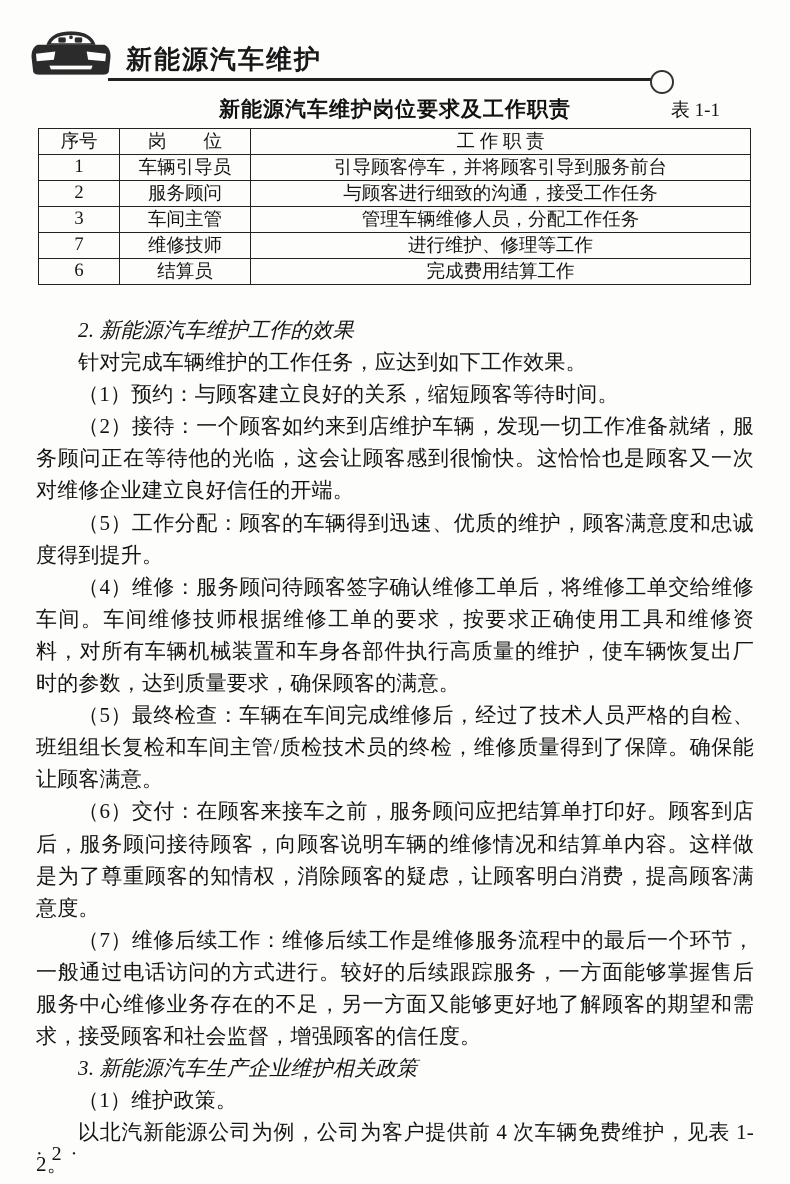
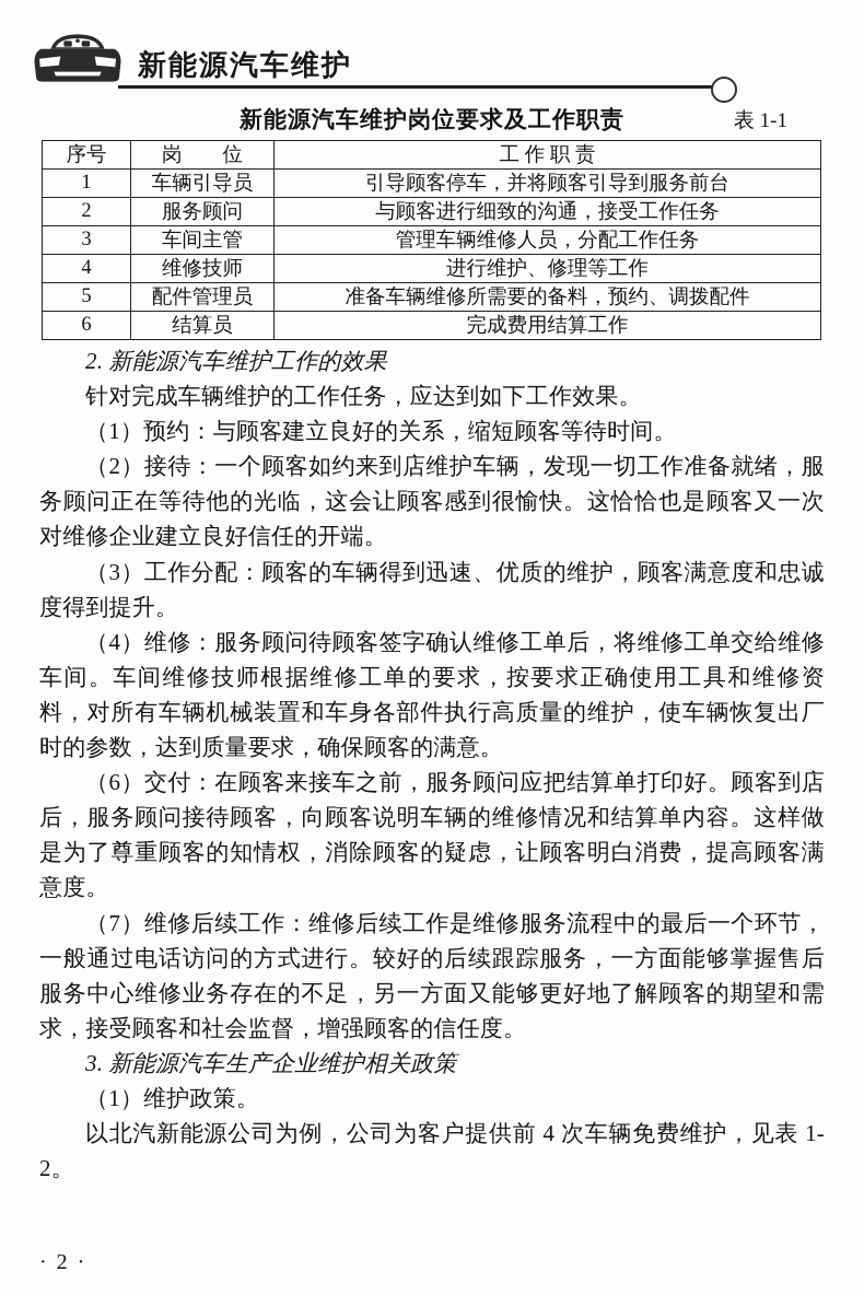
  新能源汽车维护
  新能源汽车维护岗位要求及工作职责
  表 1-1
  序号	岗 位	工 作 职 责
  1	车辆引导员	引导顾客停车，并将顾客引导到服务前台
  2	服务顾问	与顾客进行细致的沟通，接受工作任务
  3	车间主管	管理车辆维修人员，分配工作任务
- 7	维修技师	进行维护、修理等工作
+ 4	维修技师	进行维护、修理等工作
+ 5	配件管理员	准备车辆维修所需要的备料，预约、调拨配件
  6	结算员	完成费用结算工作
  2. 新能源汽车维护工作的效果
  针对完成车辆维护的工作任务，应达到如下工作效果。
  （1）预约：与顾客建立良好的关系，缩短顾客等待时间。
  （2）接待：一个顾客如约来到店维护车辆，发现一切工作准备就绪，服务顾问正在等待他的光临，这会让顾客感到很愉快。这恰恰也是顾客又一次对维修企业建立良好信任的开端。
- （5）工作分配：顾客的车辆得到迅速、优质的维护，顾客满意度和忠诚度得到提升。
+ （3）工作分配：顾客的车辆得到迅速、优质的维护，顾客满意度和忠诚度得到提升。
  （4）维修：服务顾问待顾客签字确认维修工单后，将维修工单交给维修车间。车间维修技师根据维修工单的要求，按要求正确使用工具和维修资料，对所有车辆机械装置和车身各部件执行高质量的维护，使车辆恢复出厂时的参数，达到质量要求，确保顾客的满意。
- （5）最终检查：车辆在车间完成维修后，经过了技术人员严格的自检、班组组长复检和车间主管/质检技术员的终检，维修质量得到了保障。确保能让顾客满意。
  （6）交付：在顾客来接车之前，服务顾问应把结算单打印好。顾客到店后，服务顾问接待顾客，向顾客说明车辆的维修情况和结算单内容。这样做是为了尊重顾客的知情权，消除顾客的疑虑，让顾客明白消费，提高顾客满意度。
  （7）维修后续工作：维修后续工作是维修服务流程中的最后一个环节，一般通过电话访问的方式进行。较好的后续跟踪服务，一方面能够掌握售后服务中心维修业务存在的不足，另一方面又能够更好地了解顾客的期望和需求，接受顾客和社会监督，增强顾客的信任度。
  3. 新能源汽车生产企业维护相关政策
  （1）维护政策。
  以北汽新能源公司为例，公司为客户提供前 4 次车辆免费维护，见表 1-2。
  · 2 ·
